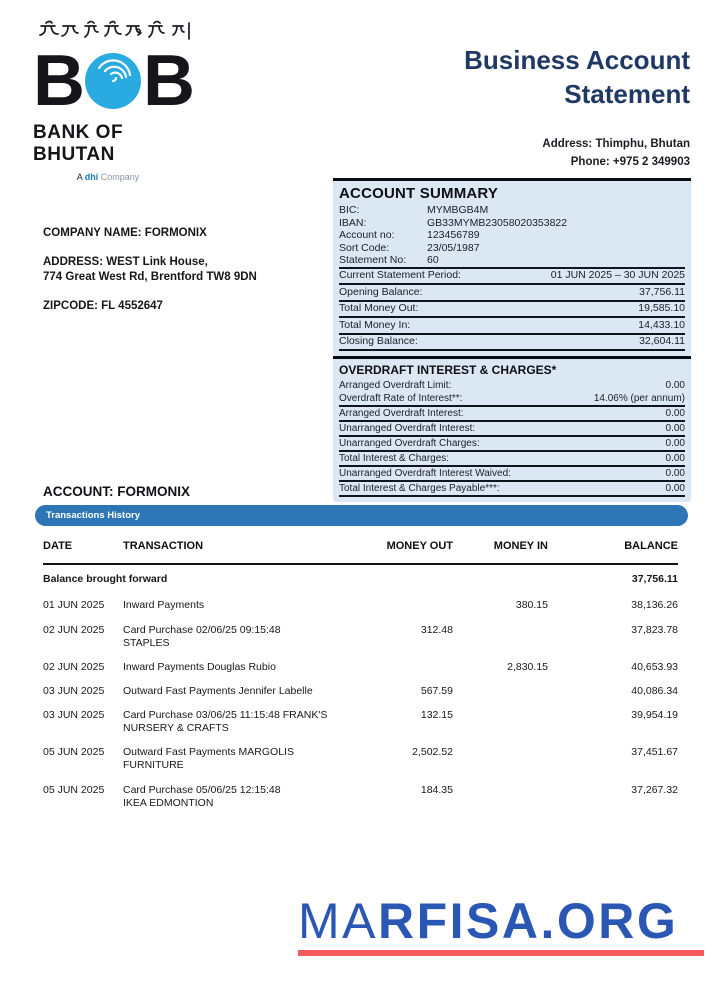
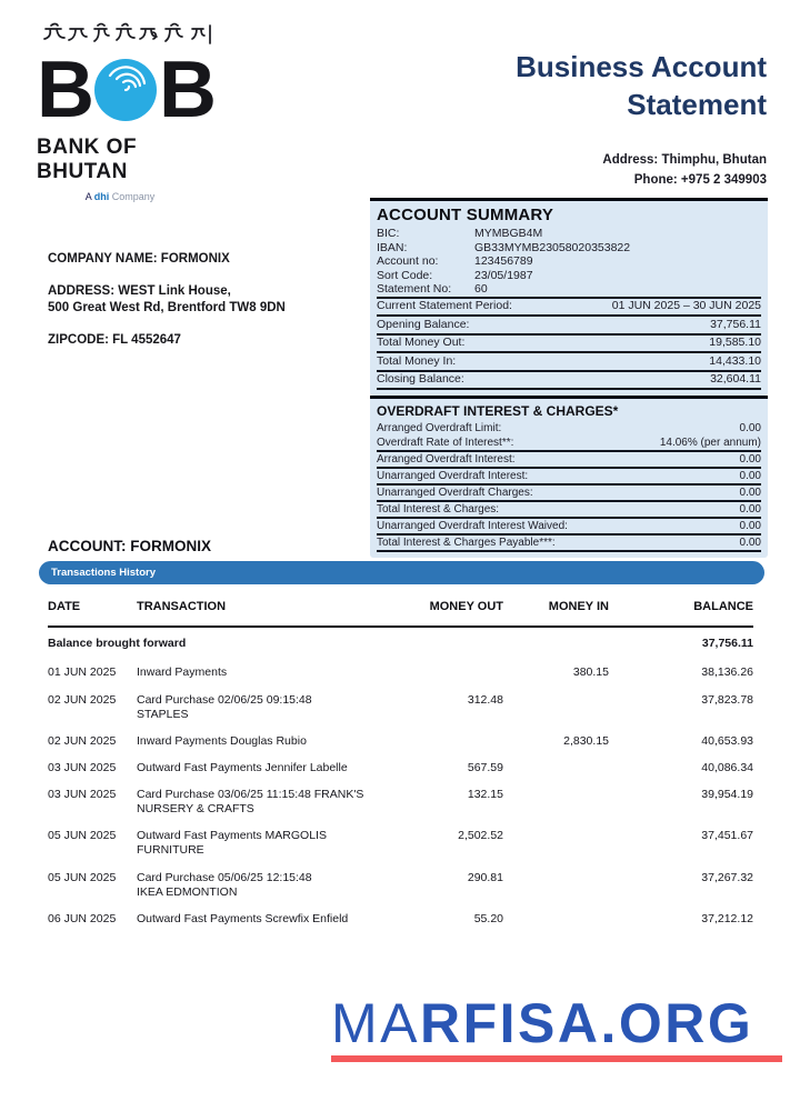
  B
  B
  BANK OF BHUTAN
  A dhi Company
  Business Account
  Statement
  Address: Thimphu, Bhutan
  Phone: +975 2 349903
  COMPANY NAME: FORMONIX
  ADDRESS: WEST Link House,
- 774 Great West Rd, Brentford TW8 9DN
+ 500 Great West Rd, Brentford TW8 9DN
  ZIPCODE: FL 4552647
  ACCOUNT SUMMARY
  BIC:
  MYMBGB4M
  IBAN:
  GB33MYMB23058020353822
  Account no:
  123456789
  Sort Code:
  23/05/1987
  Statement No:
  60
  Current Statement Period:
  01 JUN 2025 – 30 JUN 2025
  Opening Balance:
  37,756.11
  Total Money Out:
  19,585.10
  Total Money In:
  14,433.10
  Closing Balance:
  32,604.11
  OVERDRAFT INTEREST & CHARGES*
  Arranged Overdraft Limit:
  0.00
  Overdraft Rate of Interest**:
  14.06% (per annum)
  Arranged Overdraft Interest:
  0.00
  Unarranged Overdraft Interest:
  0.00
  Unarranged Overdraft Charges:
  0.00
  Total Interest & Charges:
  0.00
  Unarranged Overdraft Interest Waived:
  0.00
  Total Interest & Charges Payable***:
  0.00
  ACCOUNT: FORMONIX
  Transactions History
  DATE
  TRANSACTION
  MONEY OUT
  MONEY IN
  BALANCE
  Balance brought forward
  37,756.11
  01 JUN 2025
  Inward Payments
  380.15
  38,136.26
  02 JUN 2025
  Card Purchase 02/06/25 09:15:48
  STAPLES
  312.48
  37,823.78
  02 JUN 2025
  Inward Payments Douglas Rubio
  2,830.15
  40,653.93
  03 JUN 2025
  Outward Fast Payments Jennifer Labelle
  567.59
  40,086.34
  03 JUN 2025
  Card Purchase 03/06/25 11:15:48 FRANK'S
  NURSERY & CRAFTS
  132.15
  39,954.19
  05 JUN 2025
  Outward Fast Payments MARGOLIS
  FURNITURE
  2,502.52
  37,451.67
  05 JUN 2025
  Card Purchase 05/06/25 12:15:48
  IKEA EDMONTION
- 184.35
+ 290.81
  37,267.32
+ 06 JUN 2025
+ Outward Fast Payments Screwfix Enfield
+ 55.20
+ 37,212.12
  MARFISA.ORG
